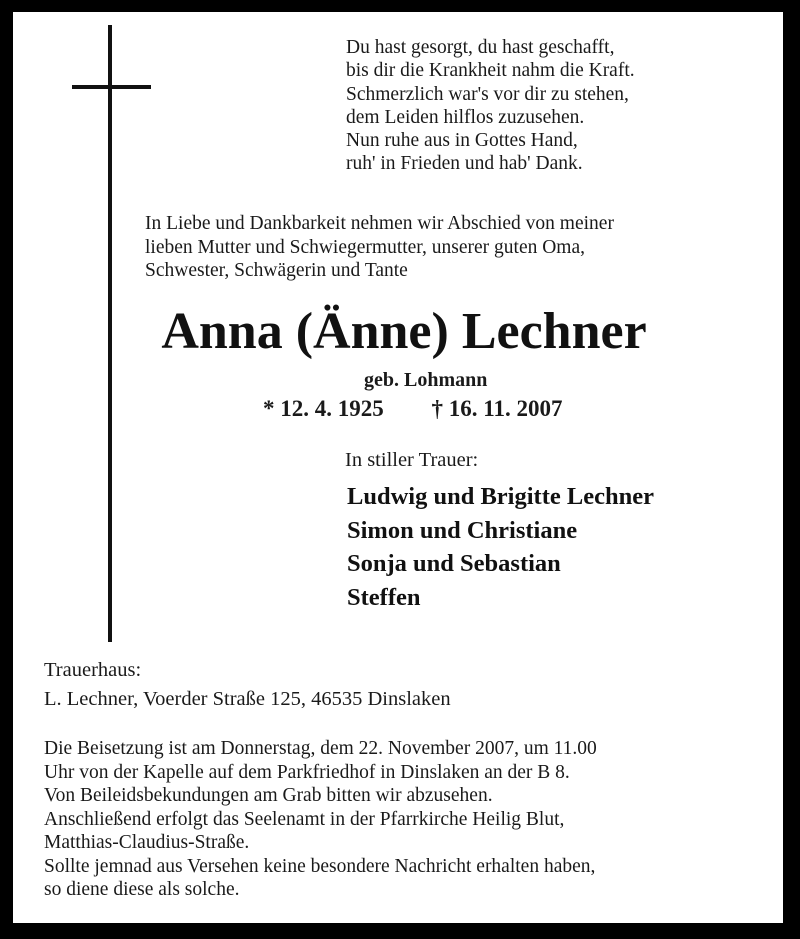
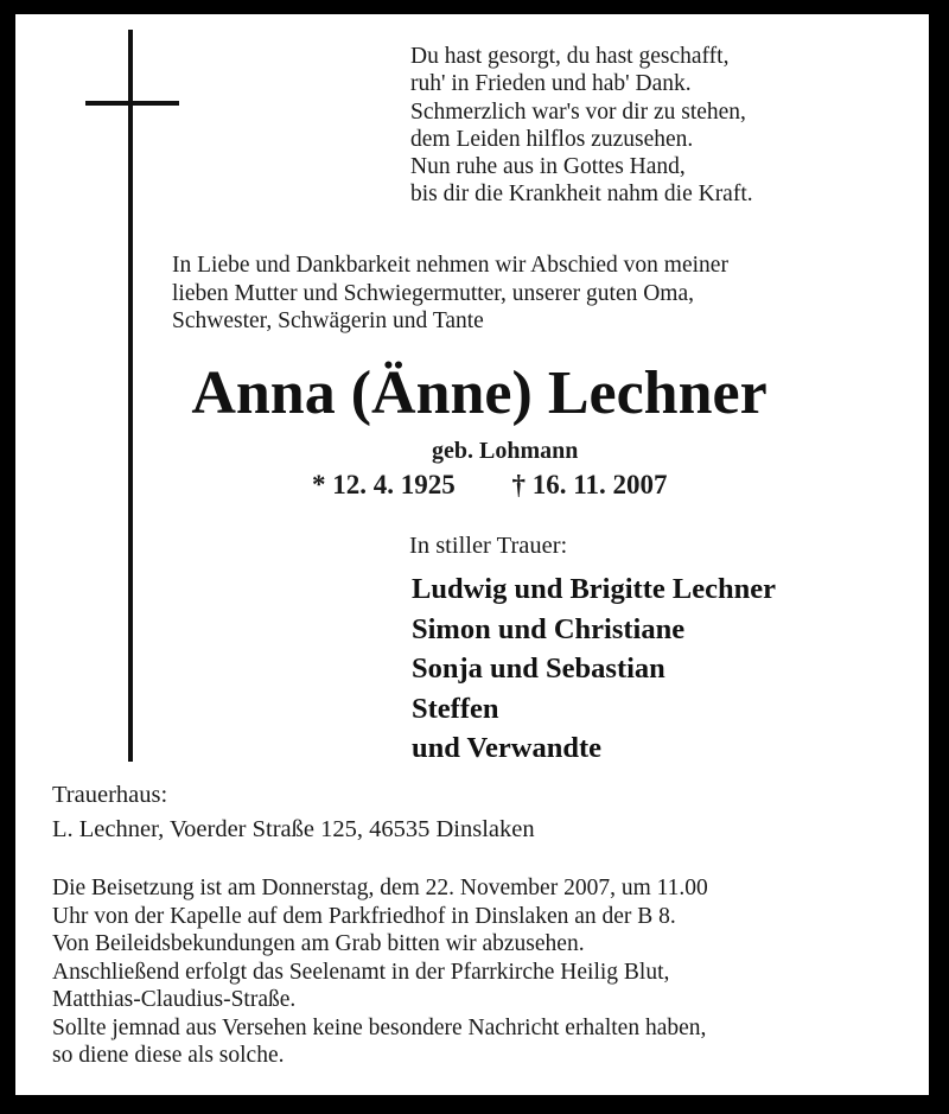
  Du hast gesorgt, du hast geschafft,
- bis dir die Krankheit nahm die Kraft.
+ ruh' in Frieden und hab' Dank.
  Schmerzlich war's vor dir zu stehen,
  dem Leiden hilflos zuzusehen.
  Nun ruhe aus in Gottes Hand,
- ruh' in Frieden und hab' Dank.
+ bis dir die Krankheit nahm die Kraft.
  In Liebe und Dankbarkeit nehmen wir Abschied von meiner
  lieben Mutter und Schwiegermutter, unserer guten Oma,
  Schwester, Schwägerin und Tante
  Anna (Änne) Lechner
  geb. Lohmann
  * 12. 4. 1925 † 16. 11. 2007
  In stiller Trauer:
  Ludwig und Brigitte Lechner
  Simon und Christiane
  Sonja und Sebastian
  Steffen
+ und Verwandte
  Trauerhaus:
  L. Lechner, Voerder Straße 125, 46535 Dinslaken
  Die Beisetzung ist am Donnerstag, dem 22. November 2007, um 11.00
  Uhr von der Kapelle auf dem Parkfriedhof in Dinslaken an der B 8.
  Von Beileidsbekundungen am Grab bitten wir abzusehen.
  Anschließend erfolgt das Seelenamt in der Pfarrkirche Heilig Blut,
  Matthias-Claudius-Straße.
  Sollte jemnad aus Versehen keine besondere Nachricht erhalten haben,
  so diene diese als solche.
